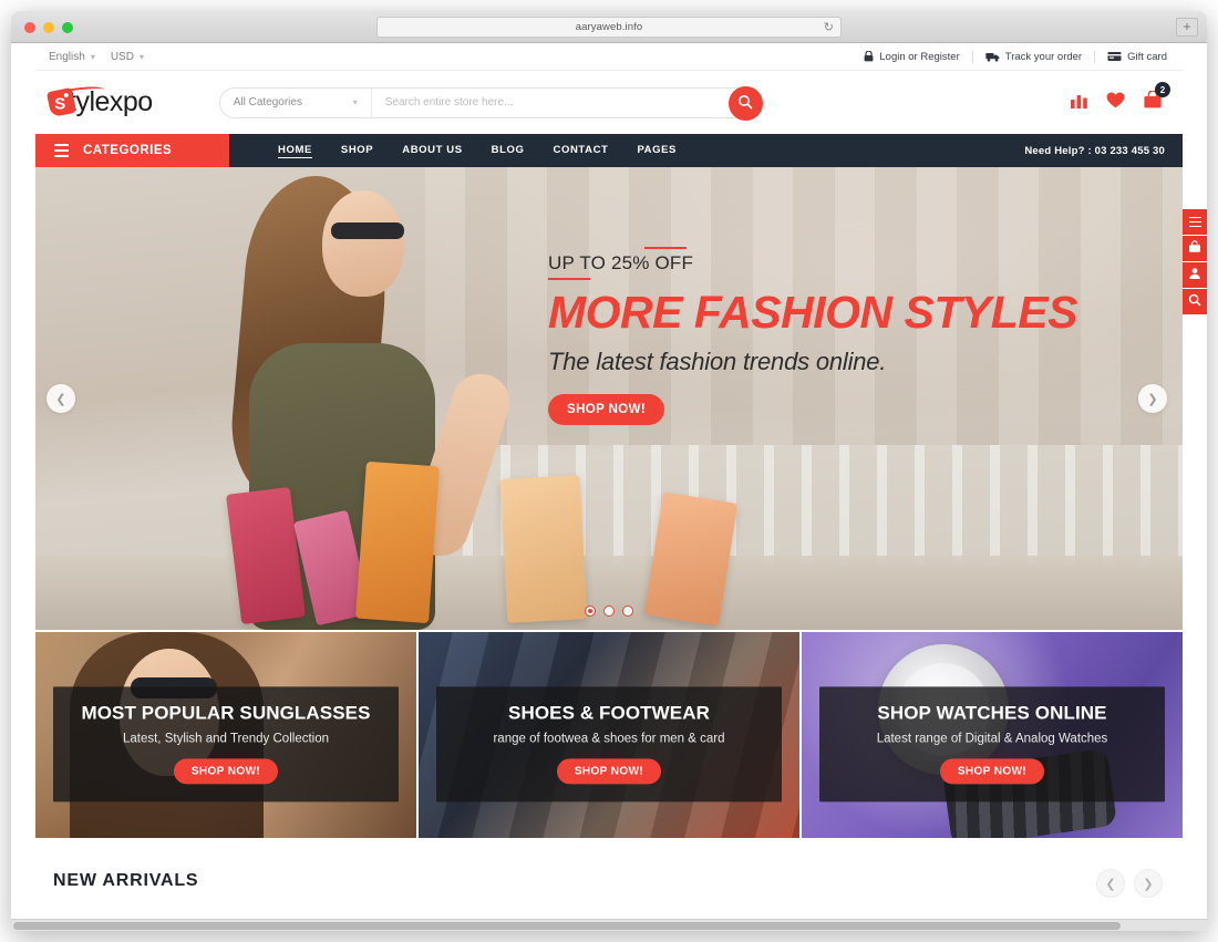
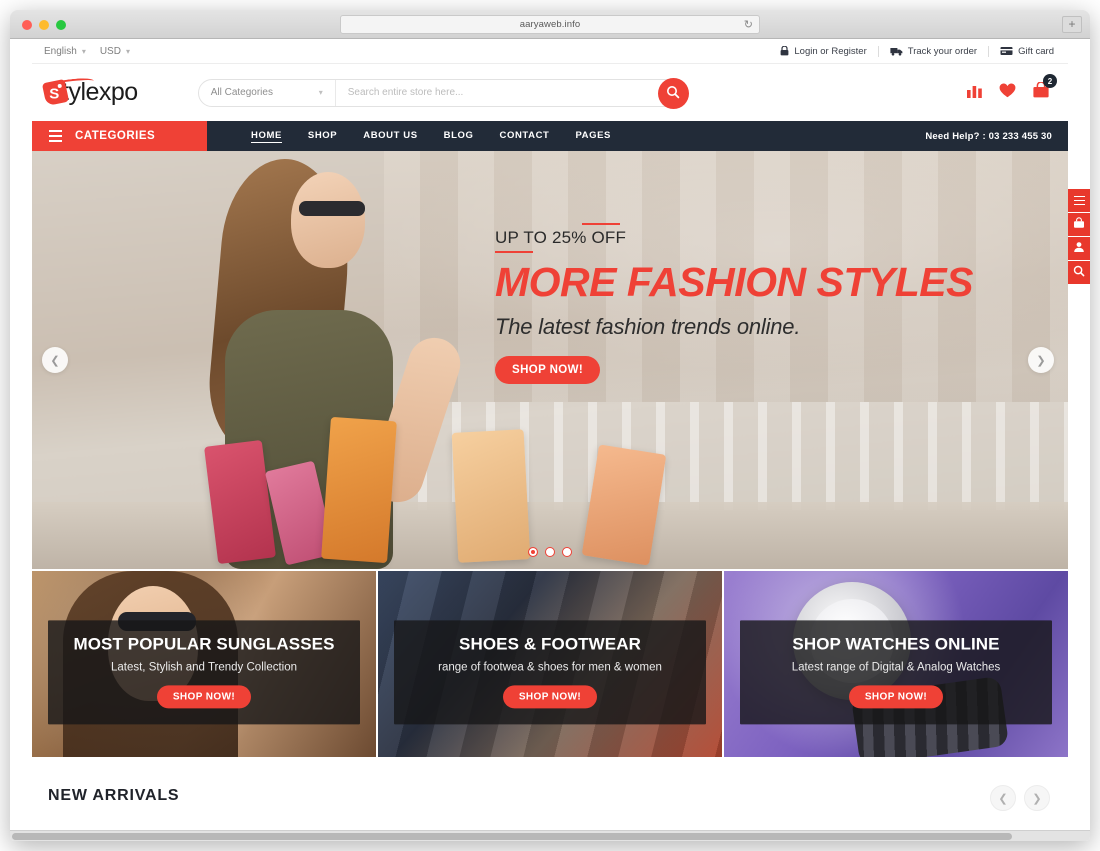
  aaryaweb.info
  ↻
  +
  English
  ▾
  USD
  ▾
  Login or Register
  Track your order
  Gift card
  ylexpo
  All Categories
  ▾
  Search entire store here...
  2
  CATEGORIES
  HOME
  SHOP
  ABOUT US
  BLOG
  CONTACT
  PAGES
  Need Help? : 03 233 455 30
  UP TO 25% OFF
  MORE FASHION STYLES
  The latest fashion trends online.
  SHOP NOW!
  ❮
  ❯
  MOST POPULAR SUNGLASSES
  Latest, Stylish and Trendy Collection
  SHOP NOW!
  SHOES & FOOTWEAR
- range of footwea & shoes for men & card
+ range of footwea & shoes for men & women
  SHOP NOW!
  SHOP WATCHES ONLINE
  Latest range of Digital & Analog Watches
  SHOP NOW!
  NEW ARRIVALS
  ❮
  ❯
